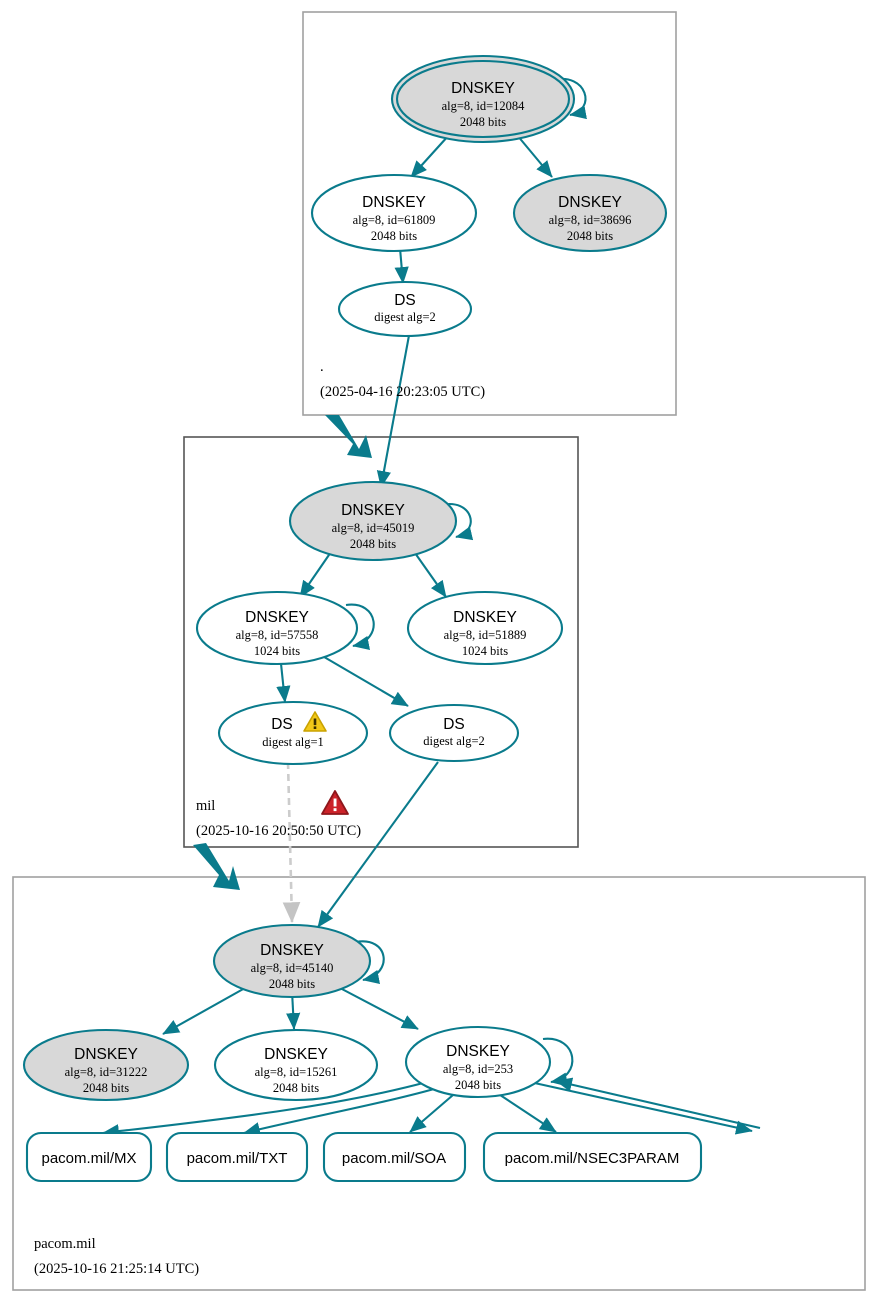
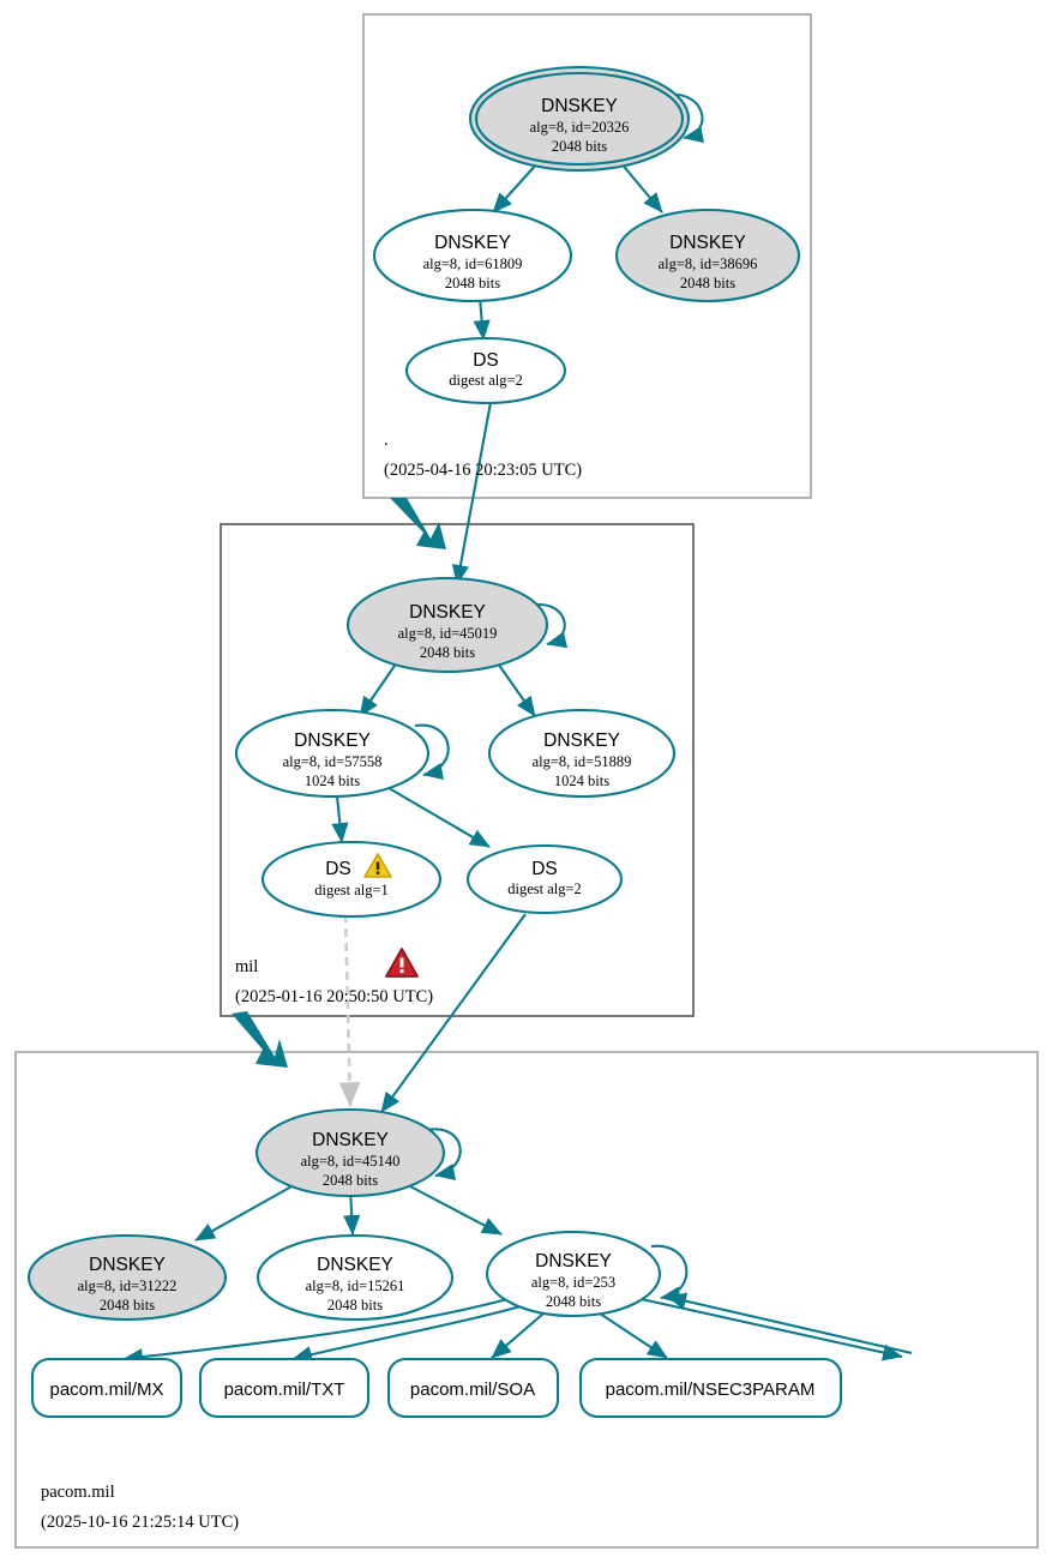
  DNSKEY
- alg=8, id=12084
+ alg=8, id=20326
  2048 bits
  DNSKEY
  alg=8, id=61809
  2048 bits
  DNSKEY
  alg=8, id=38696
  2048 bits
  DS
  digest alg=2
  .
  (2025-04-16 20:23:05 UTC)
  DNSKEY
  alg=8, id=45019
  2048 bits
  DNSKEY
  alg=8, id=57558
  1024 bits
  DNSKEY
  alg=8, id=51889
  1024 bits
  DS
  digest alg=1
  DS
  digest alg=2
  mil
- (2025-10-16 20:50:50 UTC)
+ (2025-01-16 20:50:50 UTC)
  DNSKEY
  alg=8, id=45140
  2048 bits
  DNSKEY
  alg=8, id=31222
  2048 bits
  DNSKEY
  alg=8, id=15261
  2048 bits
  DNSKEY
  alg=8, id=253
  2048 bits
  pacom.mil/MX
  pacom.mil/TXT
  pacom.mil/SOA
  pacom.mil/NSEC3PARAM
  pacom.mil
  (2025-10-16 21:25:14 UTC)
